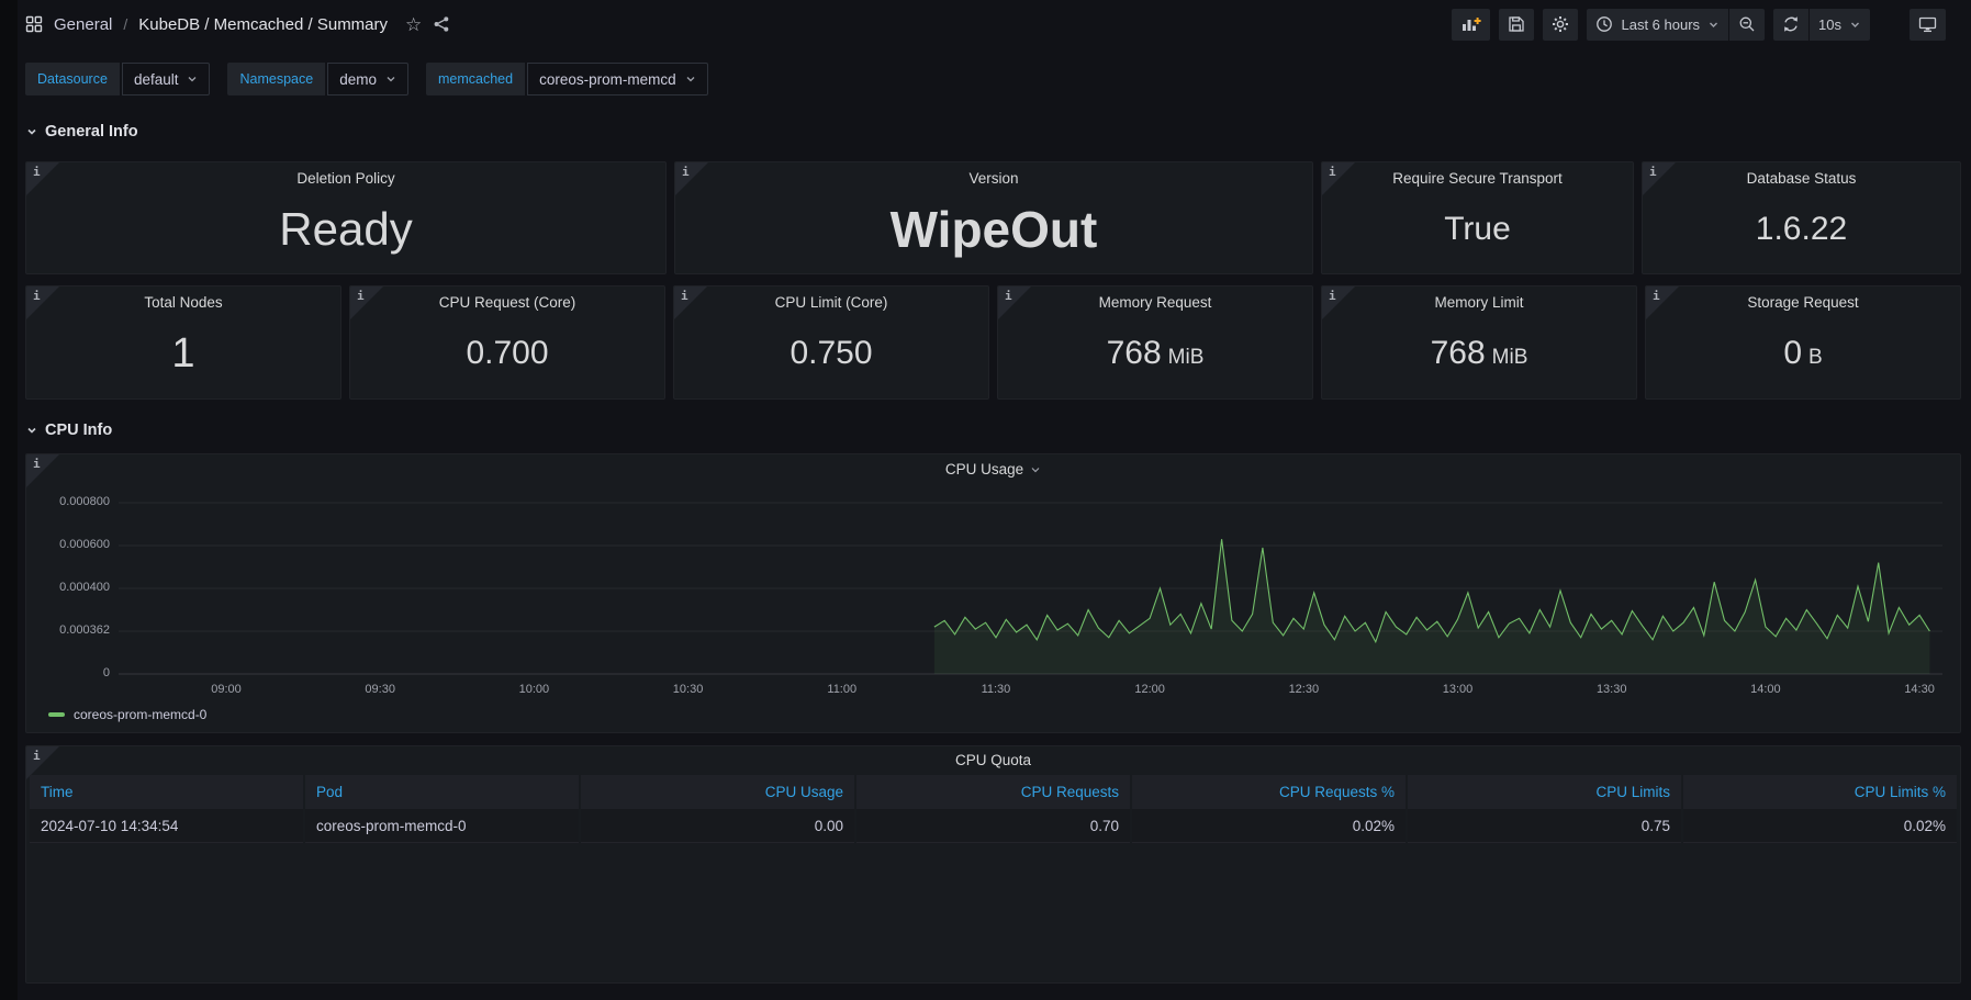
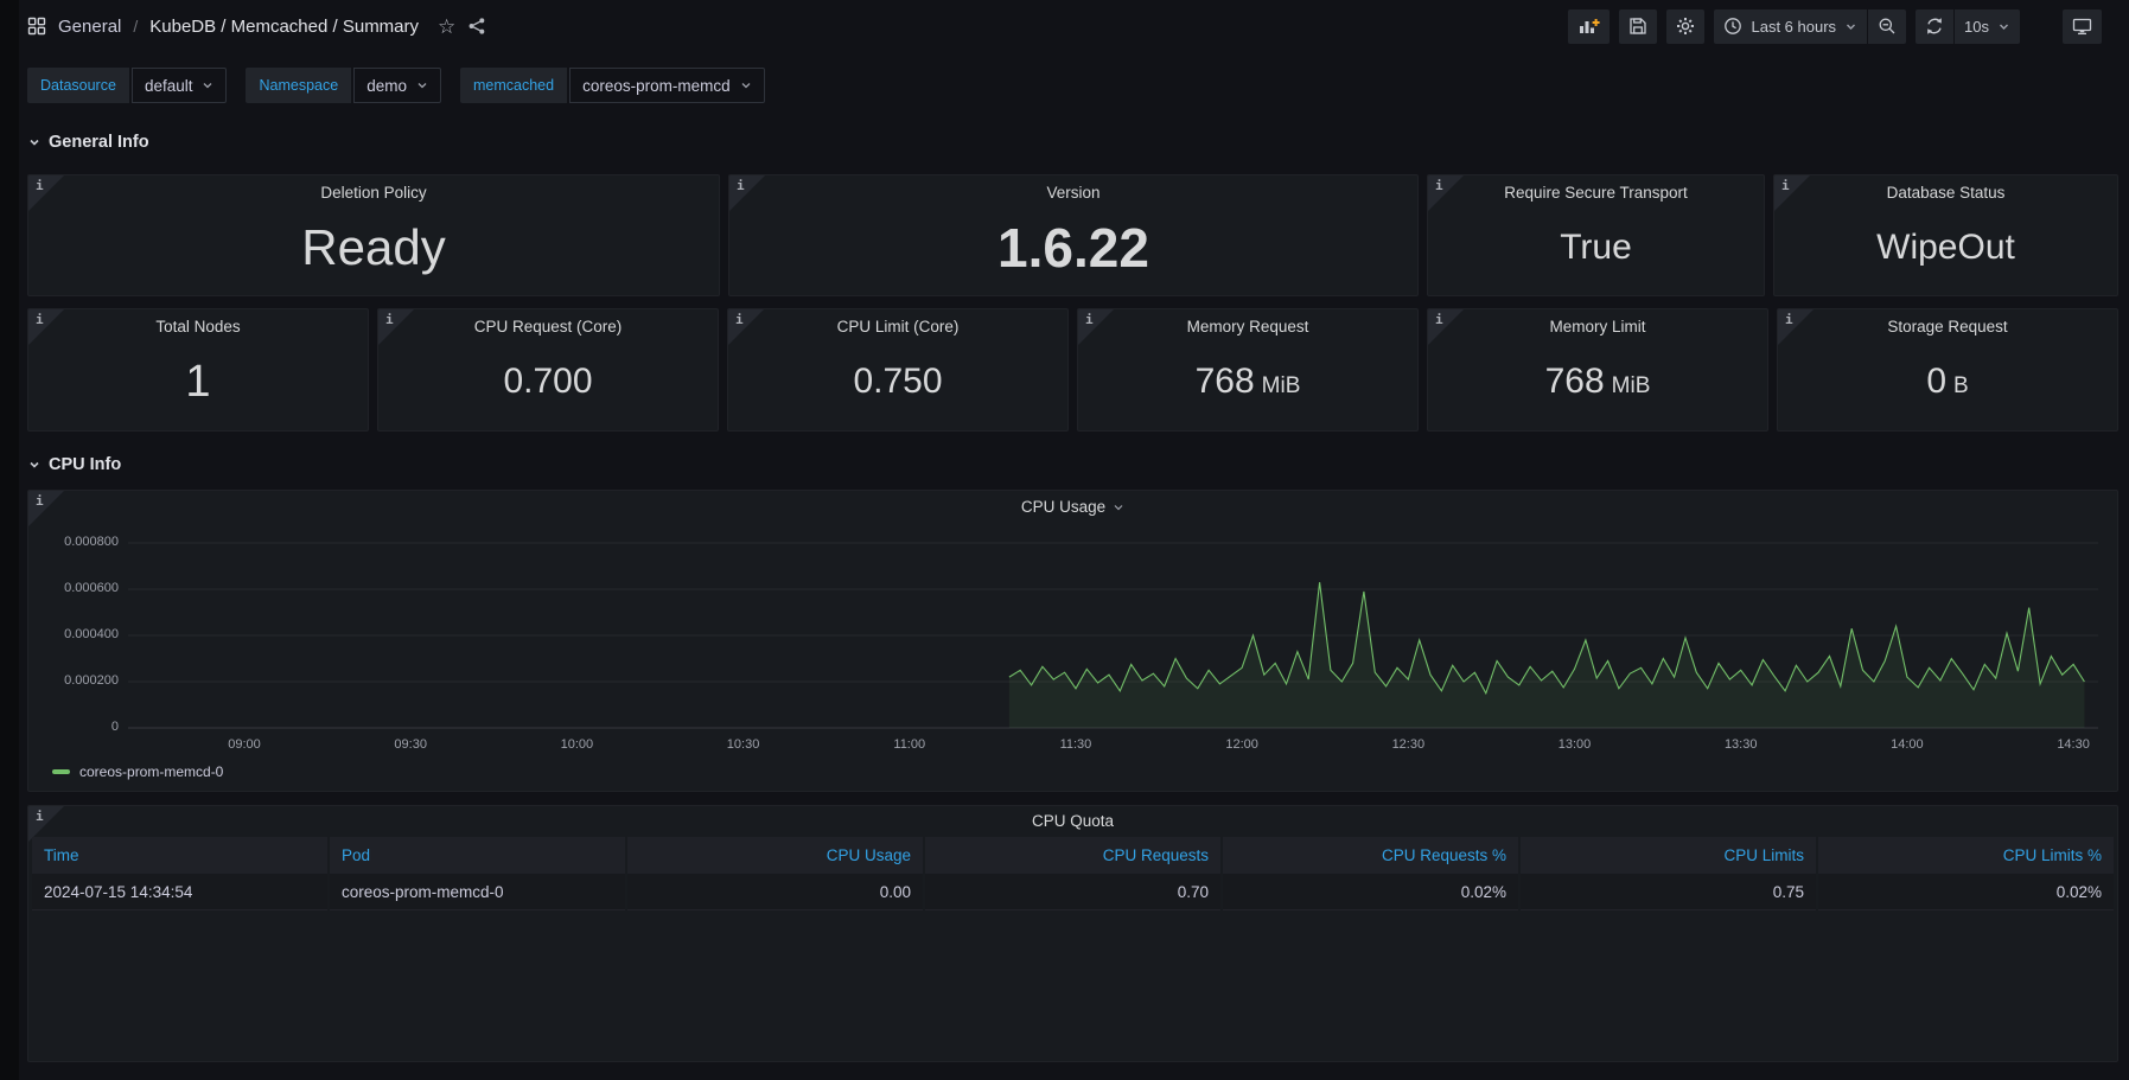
  General
  /
  KubeDB / Memcached / Summary
  ☆
  Last 6 hours
  10s
  Datasource
  default
  Namespace
  demo
  memcached
  coreos-prom-memcd
  General Info
  i
  Deletion Policy
  Ready
  i
  Version
- WipeOut
+ 1.6.22
  i
  Require Secure Transport
  True
  i
  Database Status
- 1.6.22
+ WipeOut
  i
  Total Nodes
  1
  i
  CPU Request (Core)
  0.700
  i
  CPU Limit (Core)
  0.750
  i
  Memory Request
  768
  MiB
  i
  Memory Limit
  768
  MiB
  i
  Storage Request
  0
  B
  CPU Info
  i
  CPU Usage
  0.000800
  0.000600
  0.000400
- 0.000362
+ 0.000200
  0
  09:00
  09:30
  10:00
  10:30
  11:00
  11:30
  12:00
  12:30
  13:00
  13:30
  14:00
  14:30
  coreos-prom-memcd-0
  i
  CPU Quota
  Time	Pod	CPU Usage	CPU Requests	CPU Requests %	CPU Limits	CPU Limits %
- 2024-07-10 14:34:54	coreos-prom-memcd-0	0.00	0.70	0.02%	0.75	0.02%
+ 2024-07-15 14:34:54	coreos-prom-memcd-0	0.00	0.70	0.02%	0.75	0.02%
